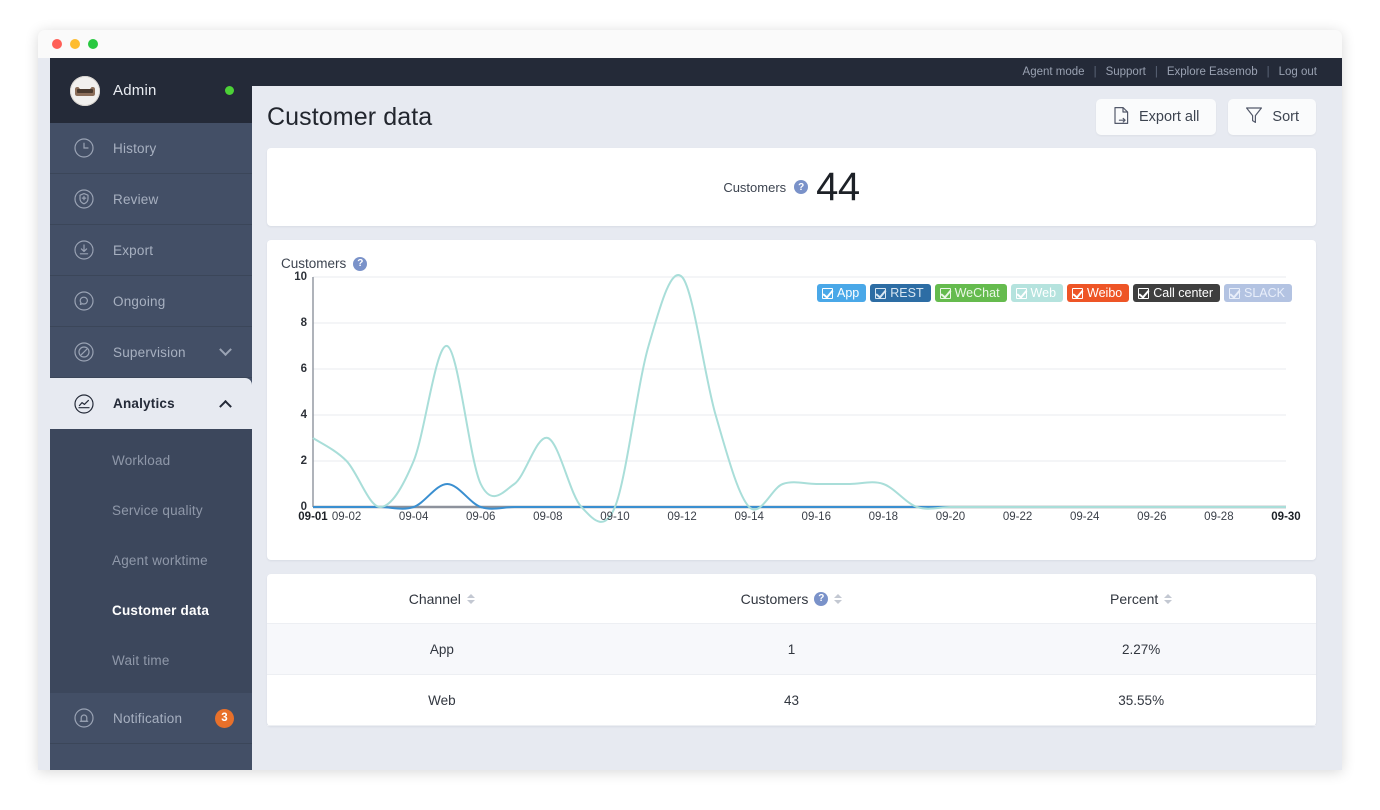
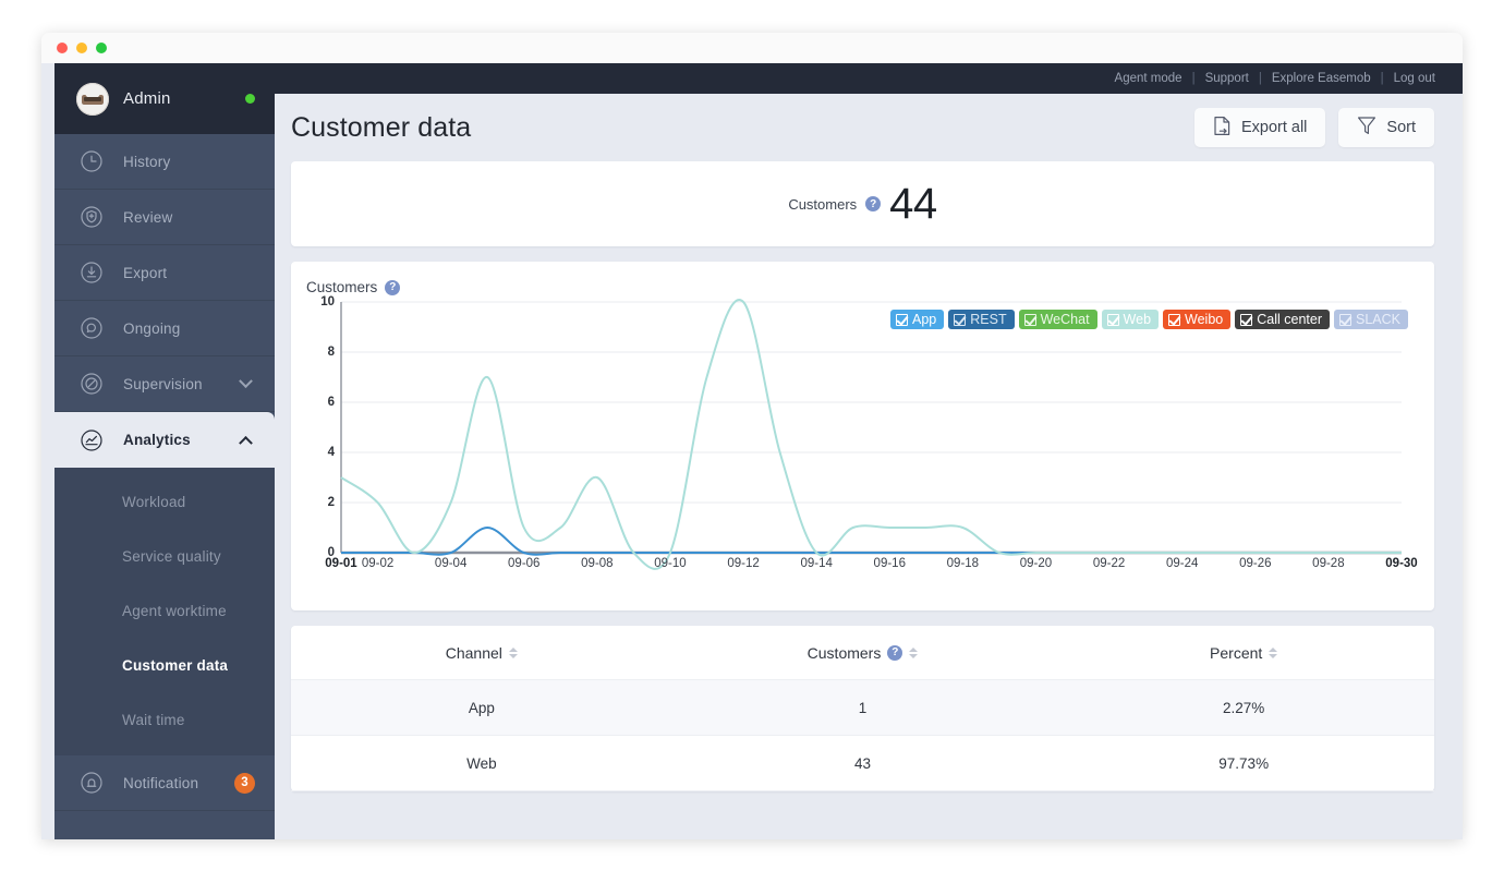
  Admin
  History
  Review
  Export
  Ongoing
  Supervision
  Analytics
  Workload
  Service quality
  Agent worktime
  Customer data
  Wait time
  Notification
  3
  Agent mode
  |
  Support
  |
  Explore Easemob
  |
  Log out
  Customer data
  Export all
  Sort
  Customers
  ?
  44
  Customers
  ?
  App
  REST
  WeChat
  Web
  Weibo
  Call center
  SLACK
  0
  2
  4
  6
  8
  10
  09-01
  09-02
  09-04
  09-06
  09-08
  09-10
  09-12
  09-14
  09-16
  09-18
  09-20
  09-22
  09-24
  09-26
  09-28
  09-30
  Channel
  Customers
  ?
  Percent
  App
  1
  2.27%
  Web
  43
- 35.55%
+ 97.73%
